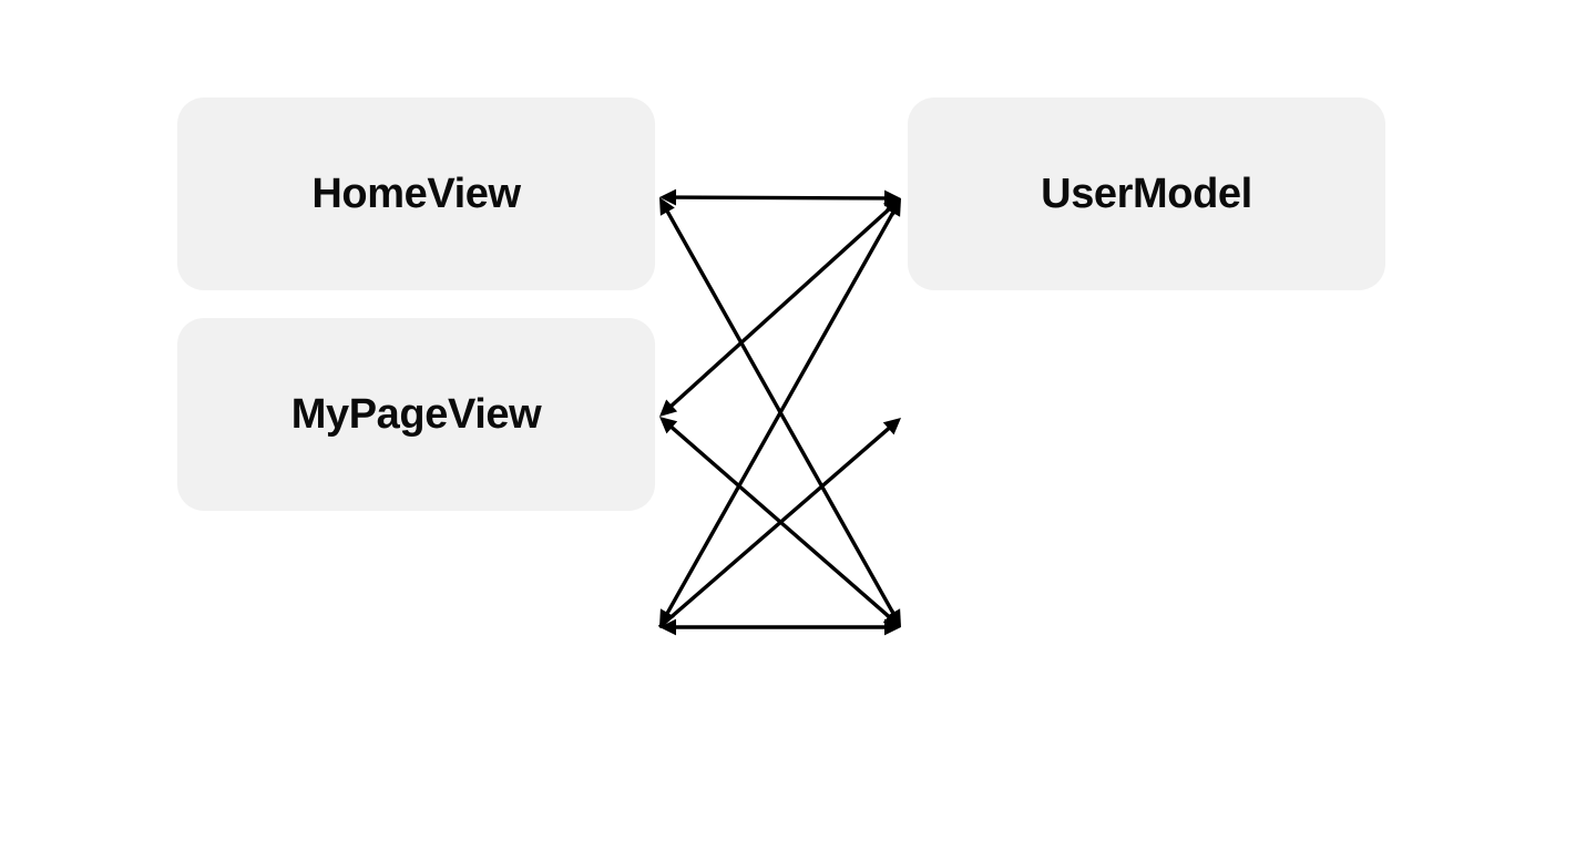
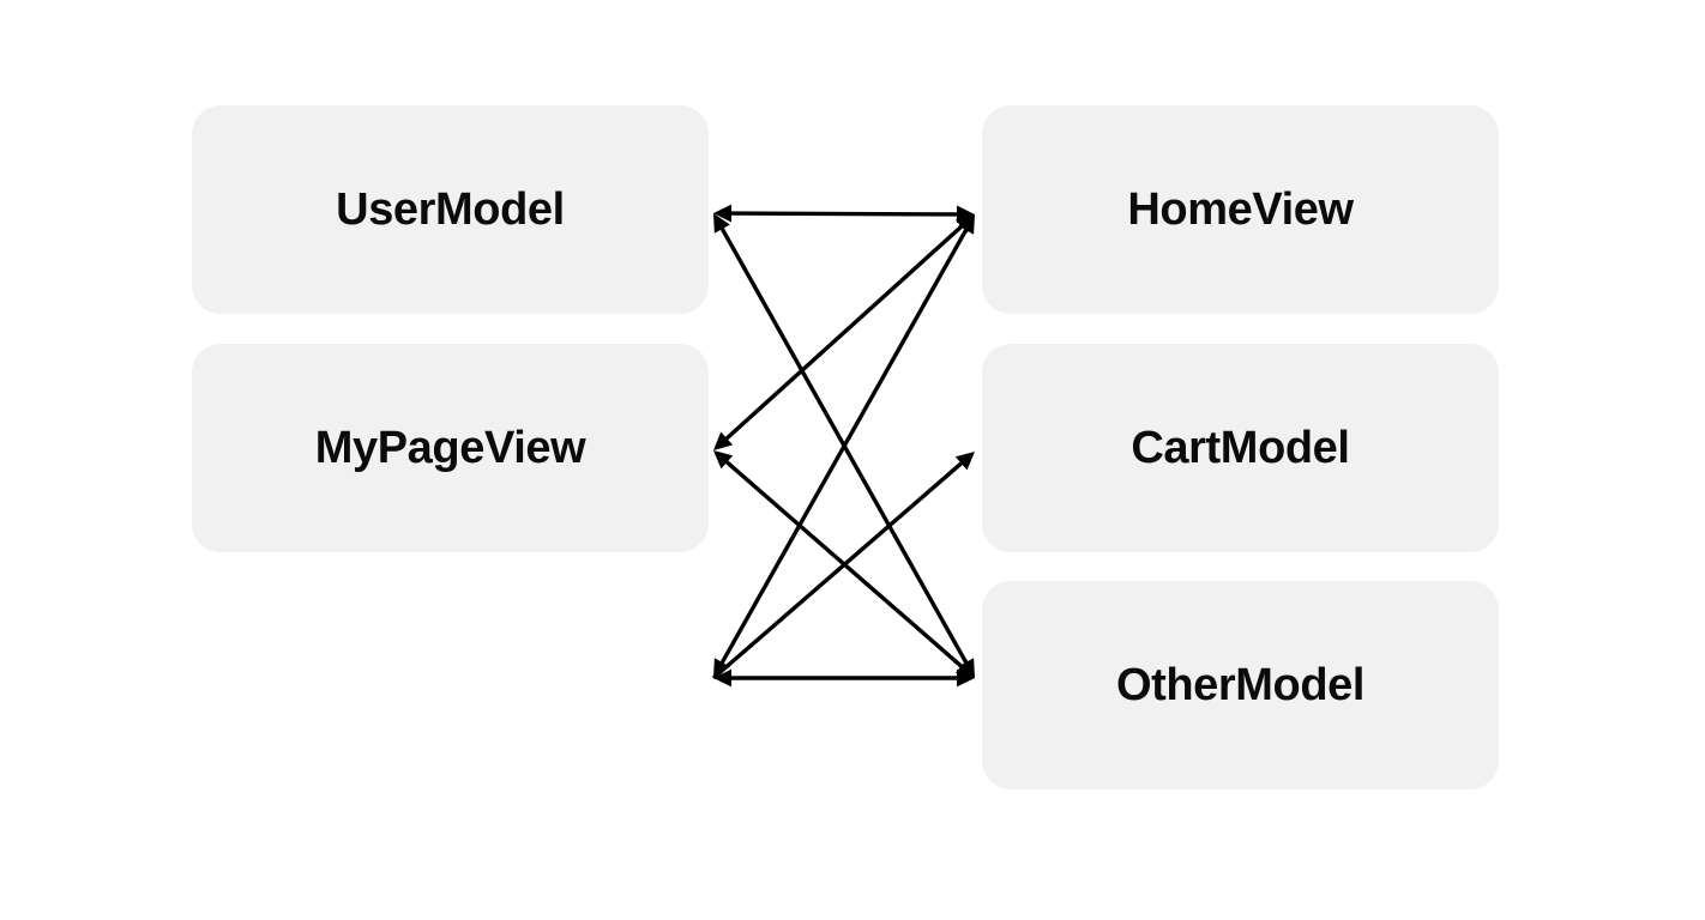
- HomeView
+ UserModel
  MyPageView
- UserModel
+ HomeView
+ CartModel
+ OtherModel
